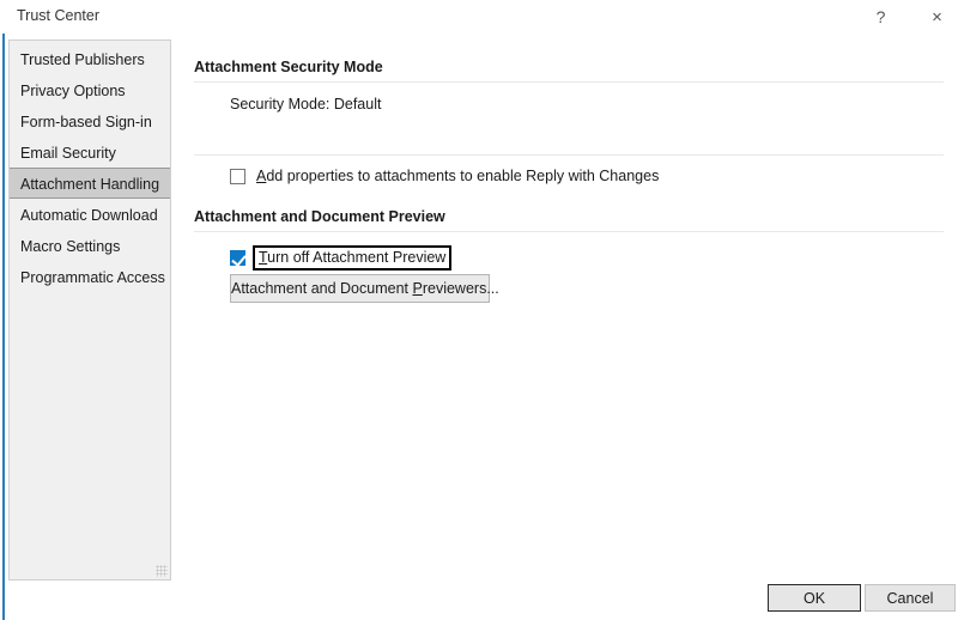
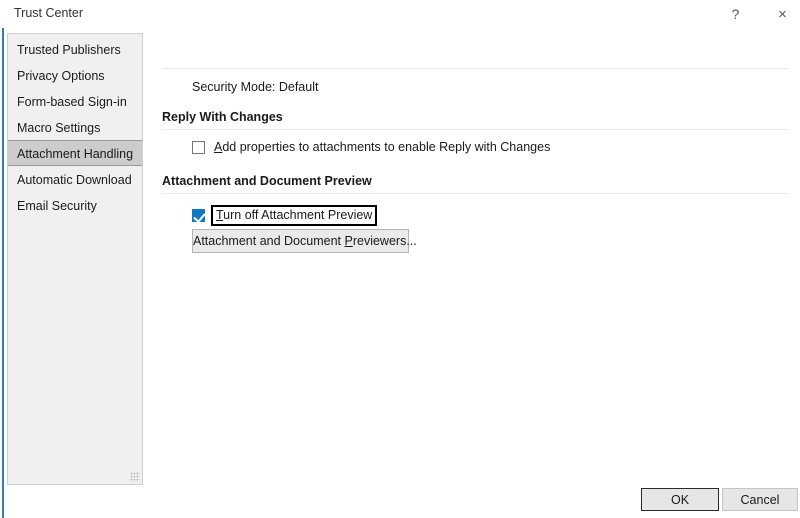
  Trust Center
  ?
  ×
  Trusted Publishers
  Privacy Options
  Form-based Sign-in
- Email Security
+ Macro Settings
  Attachment Handling
  Automatic Download
- Macro Settings
+ Email Security
- Programmatic Access
- Attachment Security Mode
  Security Mode: Default
+ Reply With Changes
  Add properties to attachments to enable Reply with Changes
  Attachment and Document Preview
  Turn off Attachment Preview
  Attachment and Document Previewers...
  OK
  Cancel
